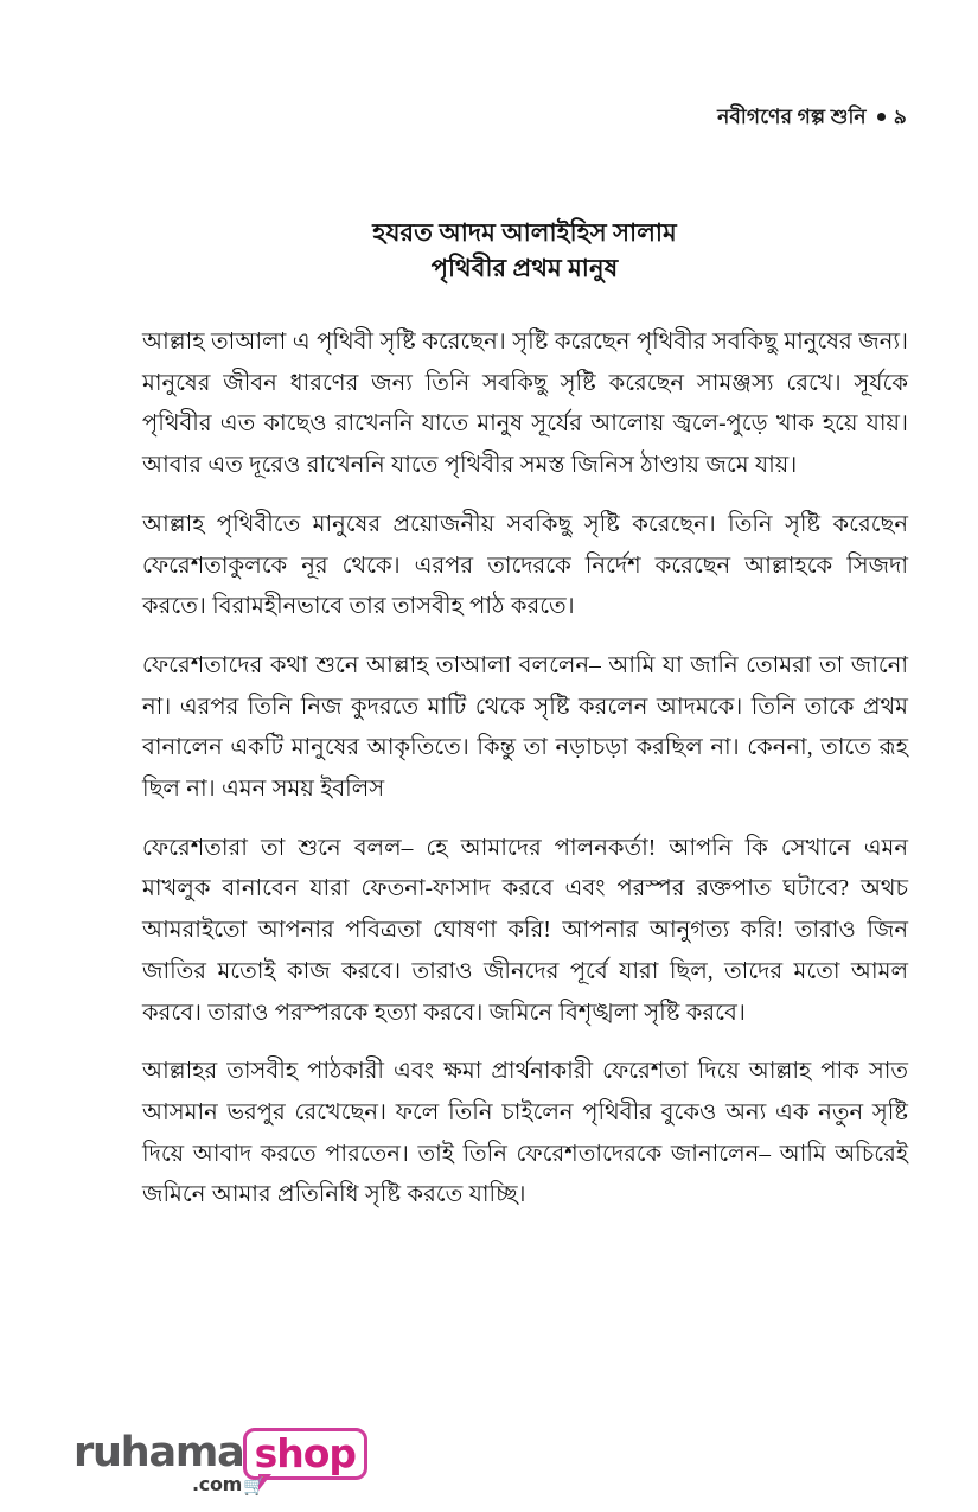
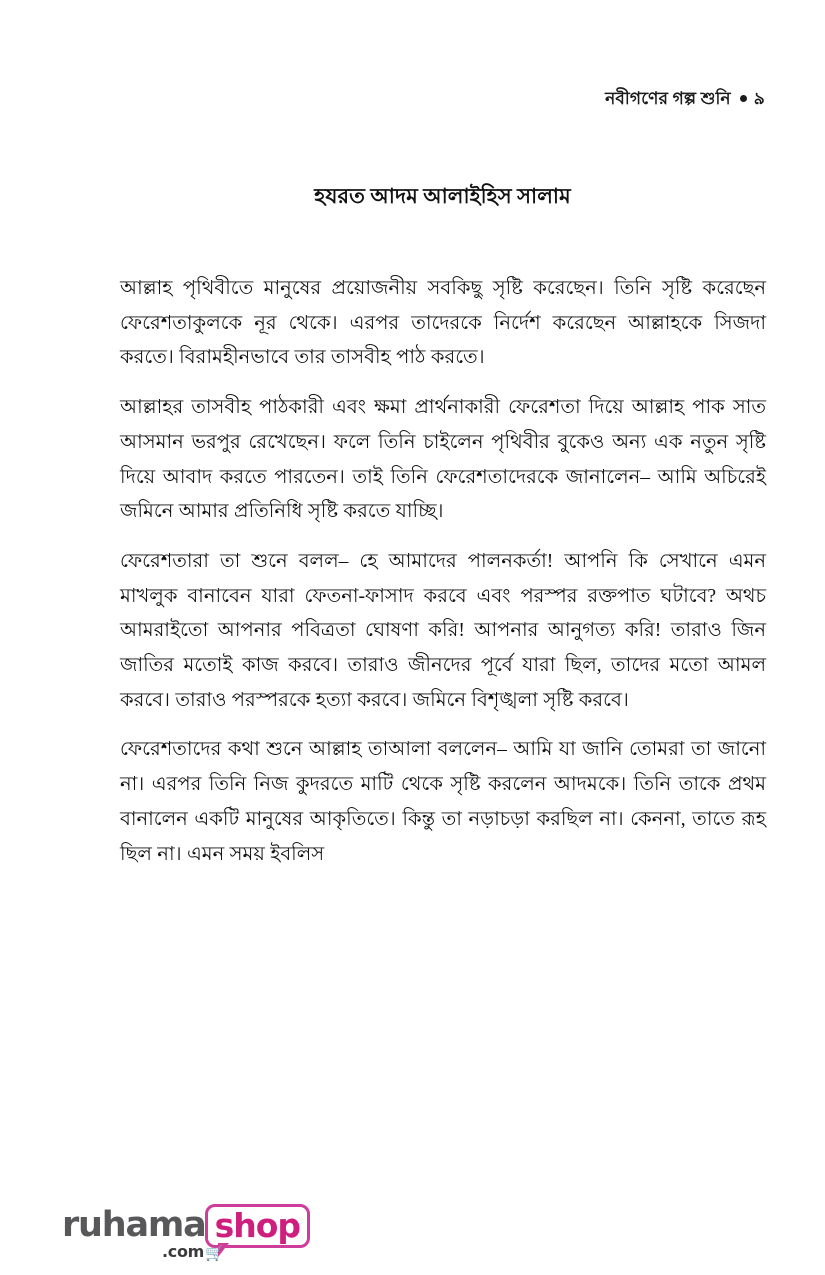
  নবীগণের গল্প শুনি ৯
  হযরত আদম আলাইহিস সালাম
- পৃথিবীর প্রথম মানুষ
- আল্লাহ তাআলা এ পৃথিবী সৃষ্টি করেছেন। সৃষ্টি করেছেন পৃথিবীর সবকিছু মানুষের জন্য। মানুষের জীবন ধারণের জন্য তিনি সবকিছু সৃষ্টি করেছেন সামঞ্জস্য রেখে। সূর্যকে পৃথিবীর এত কাছেও রাখেননি যাতে মানুষ সূর্যের আলোয় জ্বলে-পুড়ে খাক হয়ে যায়। আবার এত দূরেও রাখেননি যাতে পৃথিবীর সমস্ত জিনিস ঠাণ্ডায় জমে যায়।
  আল্লাহ পৃথিবীতে মানুষের প্রয়োজনীয় সবকিছু সৃষ্টি করেছেন। তিনি সৃষ্টি করেছেন ফেরেশতাকুলকে নূর থেকে। এরপর তাদেরকে নির্দেশ করেছেন আল্লাহকে সিজদা করতে। বিরামহীনভাবে তার তাসবীহ পাঠ করতে।
- ফেরেশতাদের কথা শুনে আল্লাহ তাআলা বললেন– আমি যা জানি তোমরা তা জানো না। এরপর তিনি নিজ কুদরতে মাটি থেকে সৃষ্টি করলেন আদমকে। তিনি তাকে প্রথম বানালেন একটি মানুষের আকৃতিতে। কিন্তু তা নড়াচড়া করছিল না। কেননা, তাতে রূহ ছিল না। এমন সময় ইবলিস
+ আল্লাহর তাসবীহ পাঠকারী এবং ক্ষমা প্রার্থনাকারী ফেরেশতা দিয়ে আল্লাহ পাক সাত আসমান ভরপুর রেখেছেন। ফলে তিনি চাইলেন পৃথিবীর বুকেও অন্য এক নতুন সৃষ্টি দিয়ে আবাদ করতে পারতেন। তাই তিনি ফেরেশতাদেরকে জানালেন– আমি অচিরেই জমিনে আমার প্রতিনিধি সৃষ্টি করতে যাচ্ছি।
  ফেরেশতারা তা শুনে বলল– হে আমাদের পালনকর্তা! আপনি কি সেখানে এমন মাখলুক বানাবেন যারা ফেতনা-ফাসাদ করবে এবং পরস্পর রক্তপাত ঘটাবে? অথচ আমরাইতো আপনার পবিত্রতা ঘোষণা করি! আপনার আনুগত্য করি! তারাও জিন জাতির মতোই কাজ করবে। তারাও জীনদের পূর্বে যারা ছিল, তাদের মতো আমল করবে। তারাও পরস্পরকে হত্যা করবে। জমিনে বিশৃঙ্খলা সৃষ্টি করবে।
- আল্লাহর তাসবীহ পাঠকারী এবং ক্ষমা প্রার্থনাকারী ফেরেশতা দিয়ে আল্লাহ পাক সাত আসমান ভরপুর রেখেছেন। ফলে তিনি চাইলেন পৃথিবীর বুকেও অন্য এক নতুন সৃষ্টি দিয়ে আবাদ করতে পারতেন। তাই তিনি ফেরেশতাদেরকে জানালেন– আমি অচিরেই জমিনে আমার প্রতিনিধি সৃষ্টি করতে যাচ্ছি।
+ ফেরেশতাদের কথা শুনে আল্লাহ তাআলা বললেন– আমি যা জানি তোমরা তা জানো না। এরপর তিনি নিজ কুদরতে মাটি থেকে সৃষ্টি করলেন আদমকে। তিনি তাকে প্রথম বানালেন একটি মানুষের আকৃতিতে। কিন্তু তা নড়াচড়া করছিল না। কেননা, তাতে রূহ ছিল না। এমন সময় ইবলিস
  ruhama
  shop
  .com🛒
